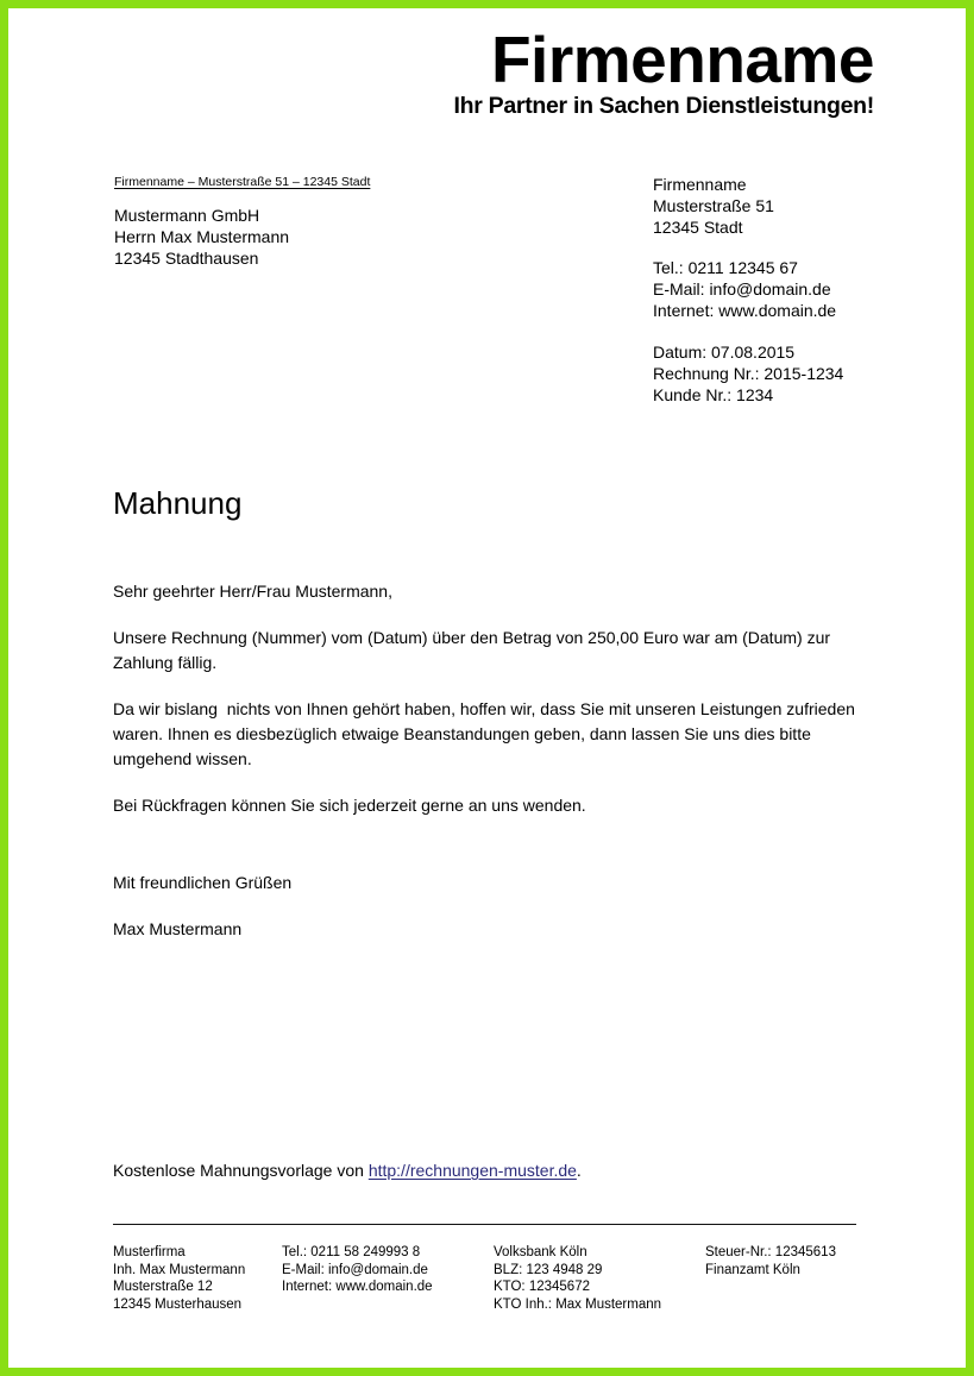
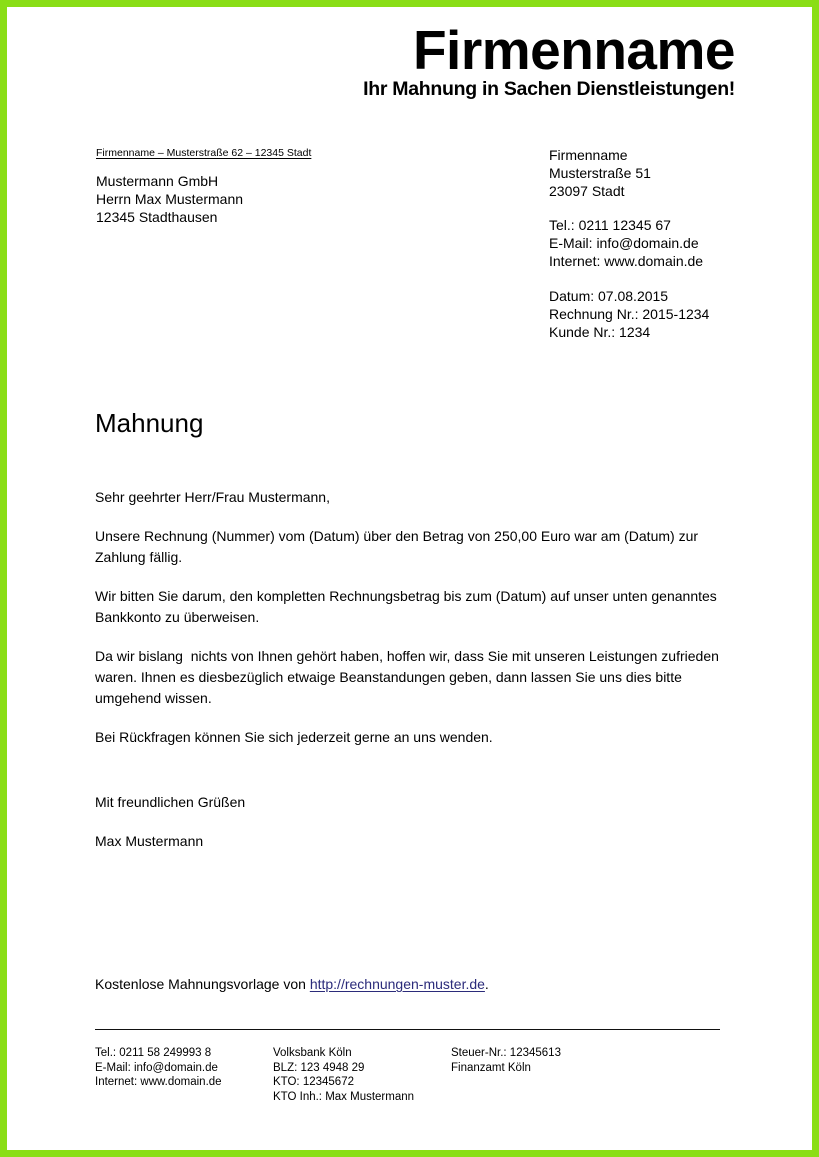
  Firmenname
- Ihr Partner in Sachen Dienstleistungen!
+ Ihr Mahnung in Sachen Dienstleistungen!
- Firmenname – Musterstraße 51 – 12345 Stadt
+ Firmenname – Musterstraße 62 – 12345 Stadt
  Mustermann GmbH
  Herrn Max Mustermann
  12345 Stadthausen
  Firmenname
  Musterstraße 51
- 12345 Stadt
+ 23097 Stadt
  Tel.: 0211 12345 67
  E-Mail: info@domain.de
  Internet: www.domain.de
  Datum: 07.08.2015
  Rechnung Nr.: 2015-1234
  Kunde Nr.: 1234
  Mahnung
  Sehr geehrter Herr/Frau Mustermann,
  Unsere Rechnung (Nummer) vom (Datum) über den Betrag von 250,00 Euro war am (Datum) zur Zahlung fällig.
+ Wir bitten Sie darum, den kompletten Rechnungsbetrag bis zum (Datum) auf unser unten genanntes Bankkonto zu überweisen.
  Da wir bislang nichts von Ihnen gehört haben, hoffen wir, dass Sie mit unseren Leistungen zufrieden waren. Ihnen es diesbezüglich etwaige Beanstandungen geben, dann lassen Sie uns dies bitte umgehend wissen.
  Bei Rückfragen können Sie sich jederzeit gerne an uns wenden.
  Mit freundlichen Grüßen
  Max Mustermann
  Kostenlose Mahnungsvorlage von http://rechnungen-muster.de.
- Musterfirma
- Inh. Max Mustermann
- Musterstraße 12
- 12345 Musterhausen
  Tel.: 0211 58 249993 8
  E-Mail: info@domain.de
  Internet: www.domain.de
  Volksbank Köln
  BLZ: 123 4948 29
  KTO: 12345672
  KTO Inh.: Max Mustermann
  Steuer-Nr.: 12345613
  Finanzamt Köln
